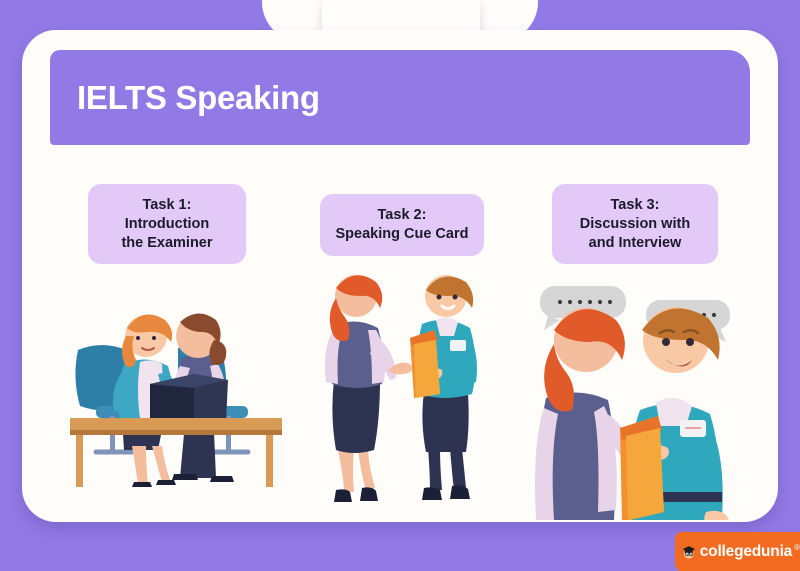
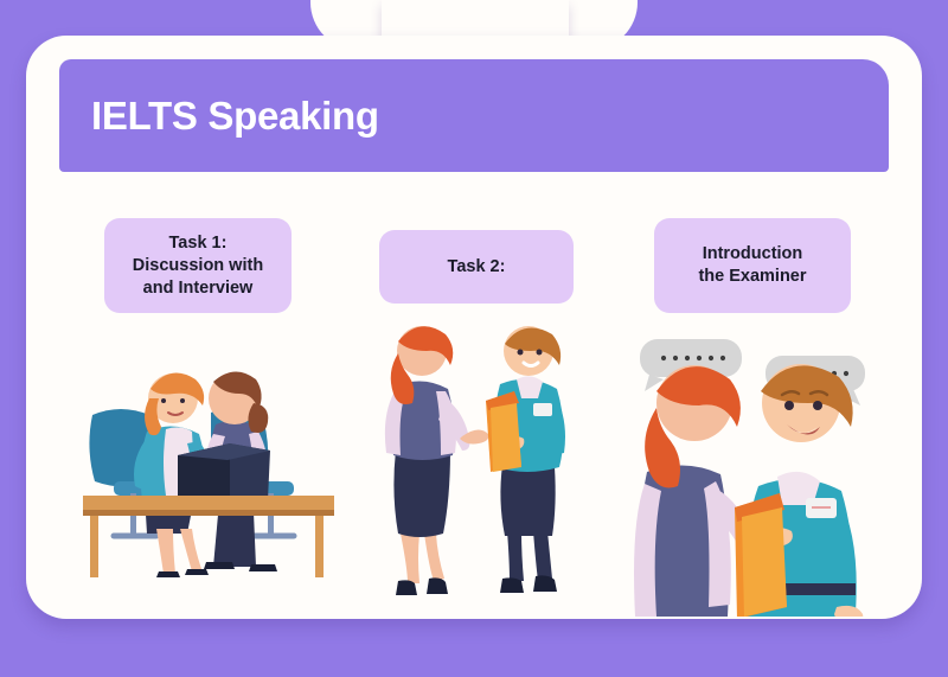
  IELTS Speaking
  Task 1:
- Introduction
+ Discussion with
- the Examiner
+ and Interview
  Task 2:
- Speaking Cue Card
- Task 3:
- Discussion with
+ Introduction
- and Interview
+ the Examiner
- collegedunia
- ®
